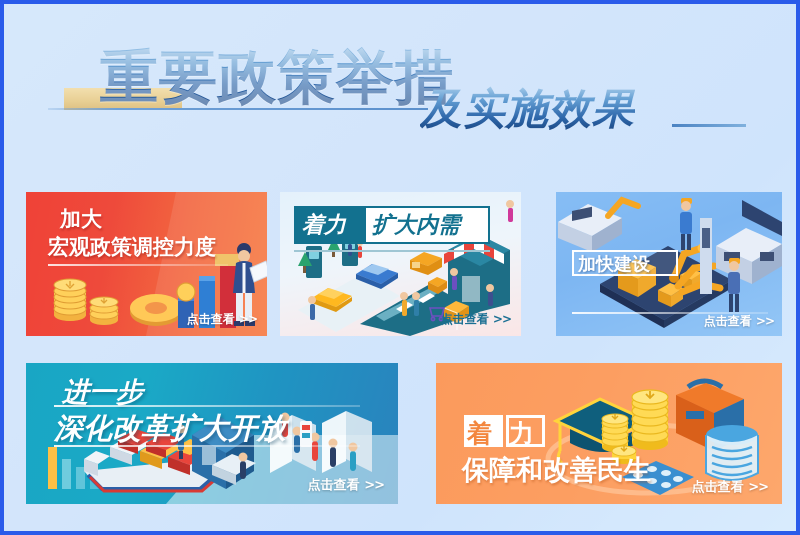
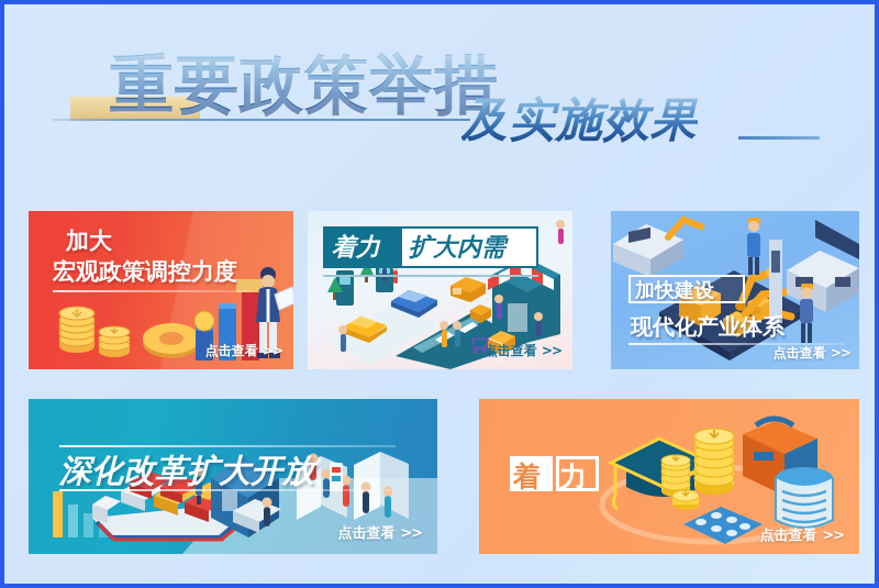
  重要政策举措
  及实施效果
  加大
  宏观政策调控力度
  点击查看 >>
  着力
  扩大内需
  点击查看 >>
  加快建设
+ 现代化产业体系
  点击查看 >>
- 进一步
  深化改革扩大开放
  点击查看 >>
  着
  力
- 保障和改善民生
  点击查看 >>
